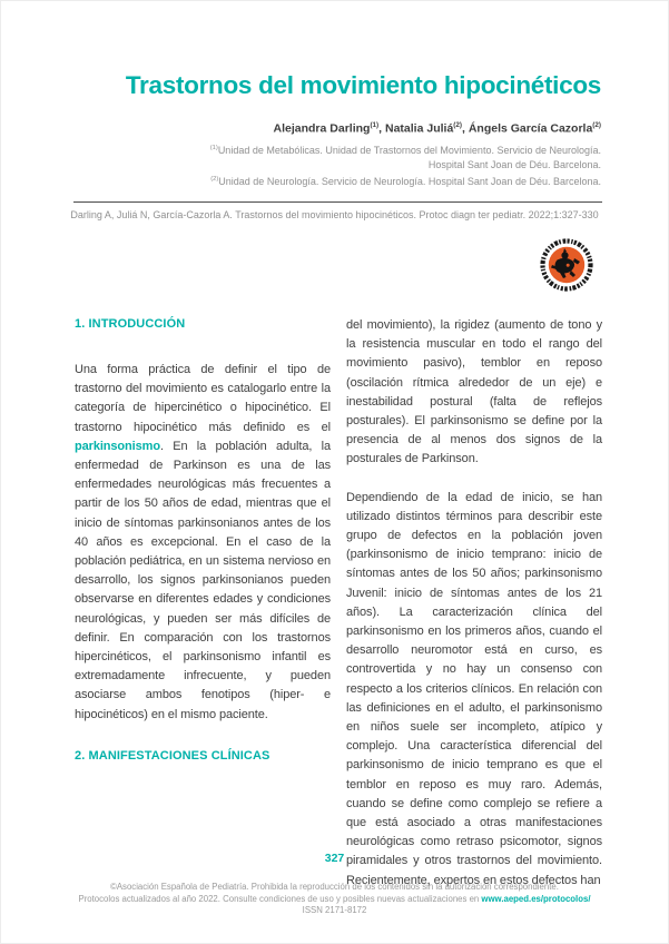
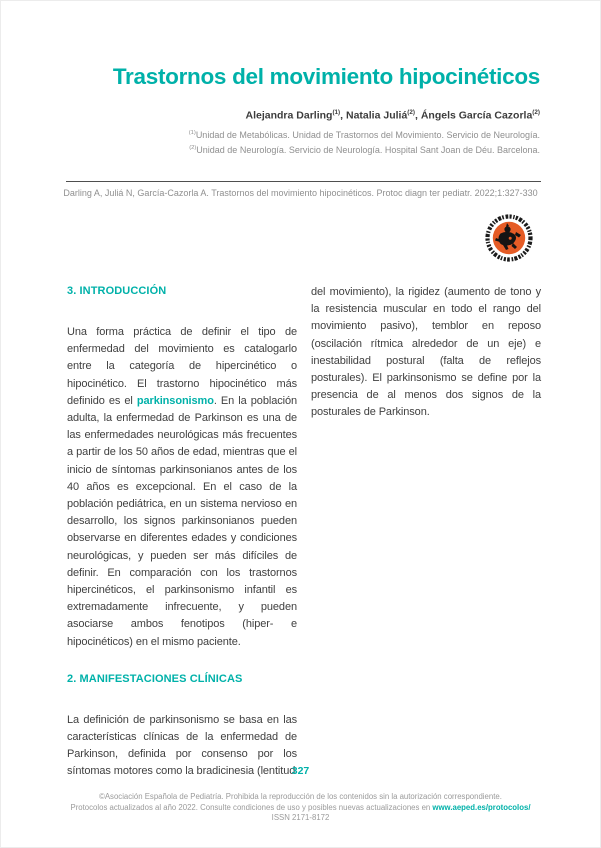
  Trastornos del movimiento hipocinéticos
  Alejandra Darling , Natalia Juliá , Ángels García Cazorla
  Unidad de Metabólicas. Unidad de Trastornos del Movimiento. Servicio de Neurología.
- Hospital Sant Joan de Déu. Barcelona.
  Unidad de Neurología. Servicio de Neurología. Hospital Sant Joan de Déu. Barcelona.
  Darling A, Juliá N, García-Cazorla A. Trastornos del movimiento hipocinéticos. Protoc diagn ter pediatr. 2022;1:327-330
- 1. INTRODUCCIÓN
+ 3. INTRODUCCIÓN
- Una forma práctica de definir el tipo de trastorno del movimiento es catalogarlo entre la categoría de hipercinético o hipocinético. El trastorno hipocinético más definido es el parkinsonismo. En la población adulta, la enfermedad de Parkinson es una de las enfermedades neurológicas más frecuentes a partir de los 50 años de edad, mientras que el inicio de síntomas parkinsonianos antes de los 40 años es excepcional. En el caso de la población pediátrica, en un sistema nervioso en desarrollo, los signos parkinsonianos pueden observarse en diferentes edades y condiciones neurológicas, y pueden ser más difíciles de definir. En comparación con los trastornos hipercinéticos, el parkinsonismo infantil es extremadamente infrecuente, y pueden asociarse ambos fenotipos (hiper- e hipocinéticos) en el mismo paciente.
+ Una forma práctica de definir el tipo de enfermedad del movimiento es catalogarlo entre la categoría de hipercinético o hipocinético. El trastorno hipocinético más definido es el parkinsonismo. En la población adulta, la enfermedad de Parkinson es una de las enfermedades neurológicas más frecuentes a partir de los 50 años de edad, mientras que el inicio de síntomas parkinsonianos antes de los 40 años es excepcional. En el caso de la población pediátrica, en un sistema nervioso en desarrollo, los signos parkinsonianos pueden observarse en diferentes edades y condiciones neurológicas, y pueden ser más difíciles de definir. En comparación con los trastornos hipercinéticos, el parkinsonismo infantil es extremadamente infrecuente, y pueden asociarse ambos fenotipos (hiper- e hipocinéticos) en el mismo paciente.
  2. MANIFESTACIONES CLÍNICAS
+ La definición de parkinsonismo se basa en las características clínicas de la enfermedad de Parkinson, definida por consenso por los síntomas motores como la bradicinesia (lentitud
  del movimiento), la rigidez (aumento de tono y la resistencia muscular en todo el rango del movimiento pasivo), temblor en reposo (oscilación rítmica alrededor de un eje) e inestabilidad postural (falta de reflejos posturales). El parkinsonismo se define por la presencia de al menos dos signos de la posturales de Parkinson.
- Dependiendo de la edad de inicio, se han utilizado distintos términos para describir este grupo de defectos en la población joven (parkinsonismo de inicio temprano: inicio de síntomas antes de los 50 años; parkinsonismo Juvenil: inicio de síntomas antes de los 21 años). La caracterización clínica del parkinsonismo en los primeros años, cuando el desarrollo neuromotor está en curso, es controvertida y no hay un consenso con respecto a los criterios clínicos. En relación con las definiciones en el adulto, el parkinsonismo en niños suele ser incompleto, atípico y complejo. Una característica diferencial del parkinsonismo de inicio temprano es que el temblor en reposo es muy raro. Además, cuando se define como complejo se refiere a que está asociado a otras manifestaciones neurológicas como retraso psicomotor, signos piramidales y otros trastornos del movimiento. Recientemente, expertos en estos defectos han
  327
  ©Asociación Española de Pediatría. Prohibida la reproducción de los contenidos sin la autorización correspondiente.
  Protocolos actualizados al año 2022. Consulte condiciones de uso y posibles nuevas actualizaciones en www.aeped.es/protocolos/
  ISSN 2171-8172
